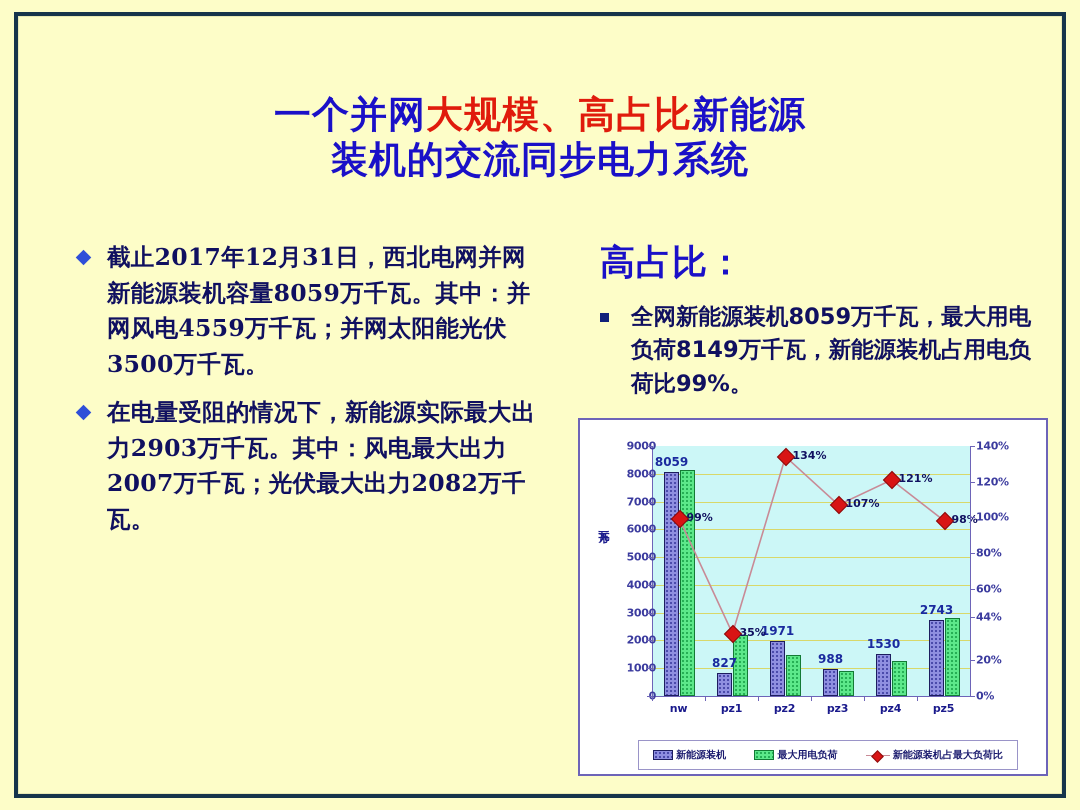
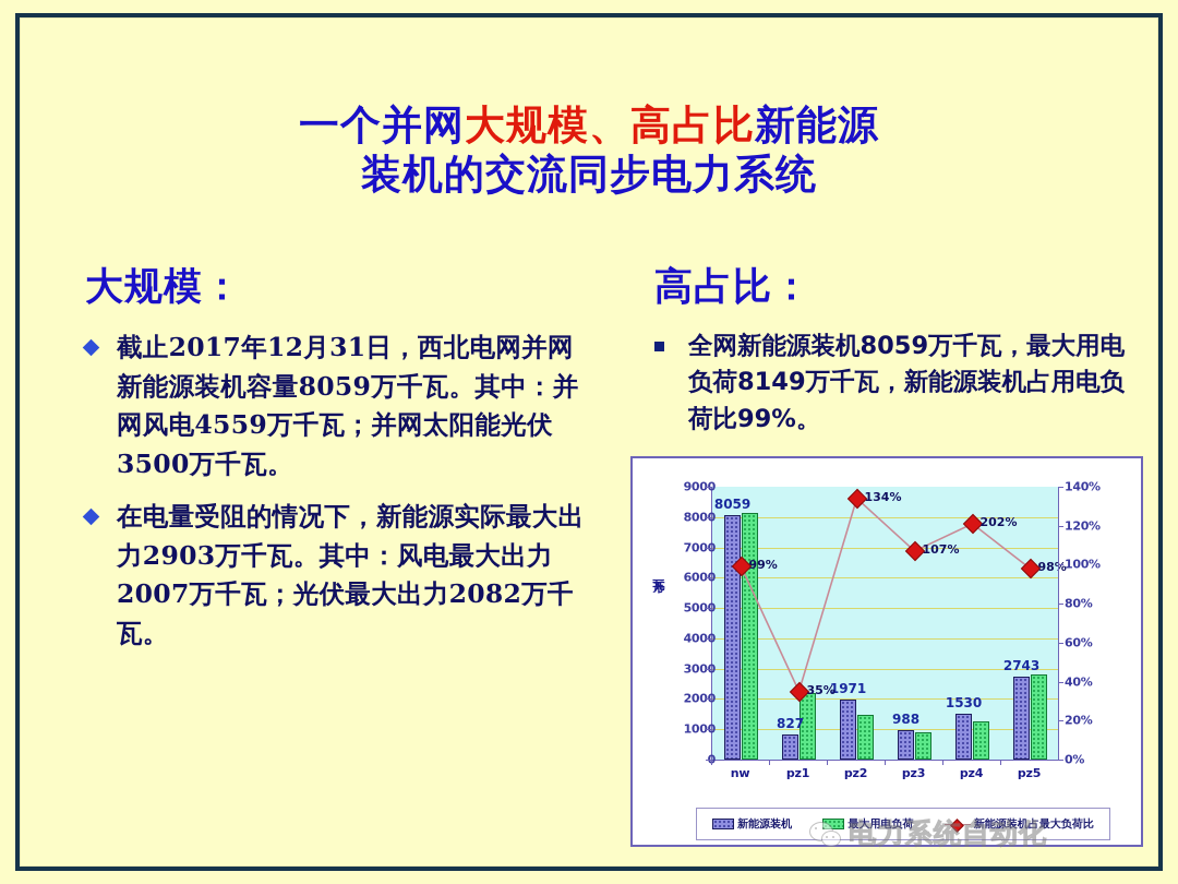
  一个并网大规模、高占比新能源
  装机的交流同步电力系统
+ 大规模：
  截止2017年12月31日，西北电网并网新能源装机容量8059万千瓦。其中：并网风电4559万千瓦；并网太阳能光伏3500万千瓦。
  在电量受阻的情况下，新能源实际最大出力2903万千瓦。其中：风电最大出力2007万千瓦；光伏最大出力2082万千瓦。
  高占比：
  全网新能源装机8059万千瓦，最大用电负荷8149万千瓦，新能源装机占用电负荷比99%。
  8059
  827
  1971
  988
  1530
  2743
  99%
  35%
  134%
  107%
- 121%
+ 202%
  98%
  1000
  2000
  3000
  4000
  5000
  6000
  7000
  8000
  9000
  0%
  20%
- 44%
+ 40%
  60%
  80%
  100%
  120%
  140%
  nw
  pz1
  pz2
  pz3
  pz4
  pz5
  新能源装机
  最大用电负荷
  新能源装机占最大负荷比
+ 电力系统自动化
